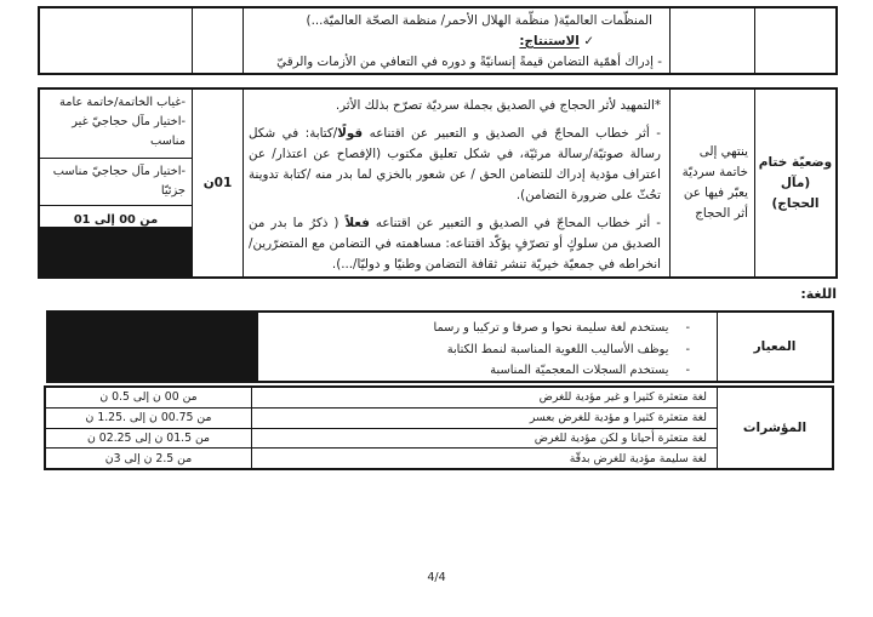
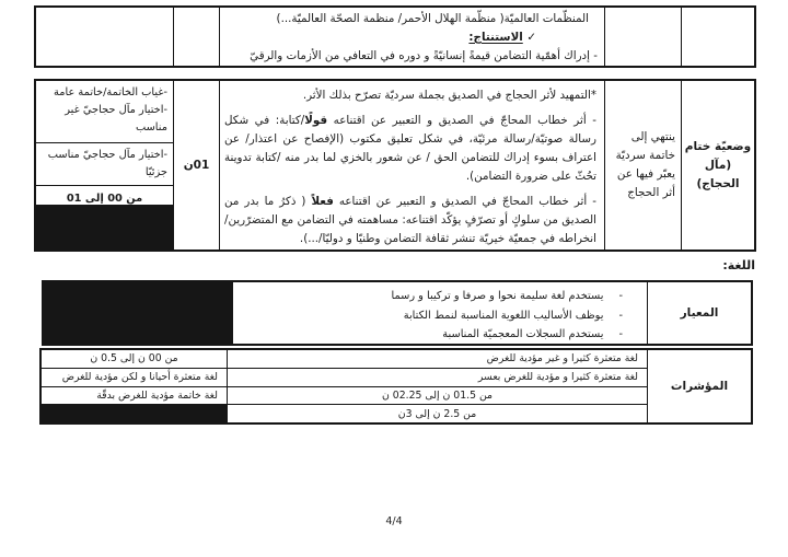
  المنظّمات العالميّة( منظّمة الهلال الأحمر/ منظمة الصحّة العالميّة...)
  ✓ الاستنتاج:
  - إدراك أهمّية التضامن قيمةً إنسانيّةً و دوره في التعافي من الأزمات والرقيّ
  وضعيّة ختام
  (مآل الحجاج)
  ينتهي إلى خاتمة سرديّة يعبّر فيها عن أثر الحجاج
  *التمهيد لأثر الحجاج في الصديق بجملة سرديّة تصرّح بذلك الأثر.
- - أثر خطاب المحاجّ في الصديق و التعبير عن اقتناعه قولًا/كتابة: في شكل رسالة صوتيّة/رسالة مرئيّة، في شكل تعليق مكتوب (الإفصاح عن اعتذار/ عن اعتراف مؤدية إدراك للتضامن الحق / عن شعور بالخزي لما بدر منه /كتابة تدوينة تحُثّ على ضرورة التضامن).
+ - أثر خطاب المحاجّ في الصديق و التعبير عن اقتناعه قولًا/كتابة: في شكل رسالة صوتيّة/رسالة مرئيّة، في شكل تعليق مكتوب (الإفصاح عن اعتذار/ عن اعتراف بسوء إدراك للتضامن الحق / عن شعور بالخزي لما بدر منه /كتابة تدوينة تحُثّ على ضرورة التضامن).
  - أثر خطاب المحاجّ في الصديق و التعبير عن اقتناعه فعلاً ( ذكرُ ما بدر من الصديق من سلوكٍ أو تصرّفٍ يؤكّد اقتناعه: مساهمته في التضامن مع المتضرّرين/ انخراطه في جمعيّة خيريّة تنشر ثقافة التضامن وطنيّا و دوليّا/...).
  01ن
  -غياب الخاتمة/خاتمة عامة
  -اختيار مآل حجاجيّ غير مناسب
  -اختيار مآل حجاجيّ مناسب جزئيّا
  من 00 إلى 01
  اللغة:
  المعيار
  -
  يستخدم لغة سليمة نحوا و صرفا و تركيبا و رسما
  -
  يوظف الأساليب اللغوية المناسبة لنمط الكتابة
  -
  يستخدم السجلات المعجميّة المناسبة
  المؤشرات
  لغة متعثرة كثيرا و غير مؤدية للغرض
  من 00 ن إلى 0.5 ن
  لغة متعثرة كثيرا و مؤدية للغرض بعسر
- من 00.75 ن إلى .1.25 ن
  لغة متعثرة أحيانا و لكن مؤدية للغرض
  من 01.5 ن إلى 02.25 ن
- لغة سليمة مؤدية للغرض بدقّة
+ لغة خاتمة مؤدية للغرض بدقّة
  من 2.5 ن إلى 3ن
  4/4
